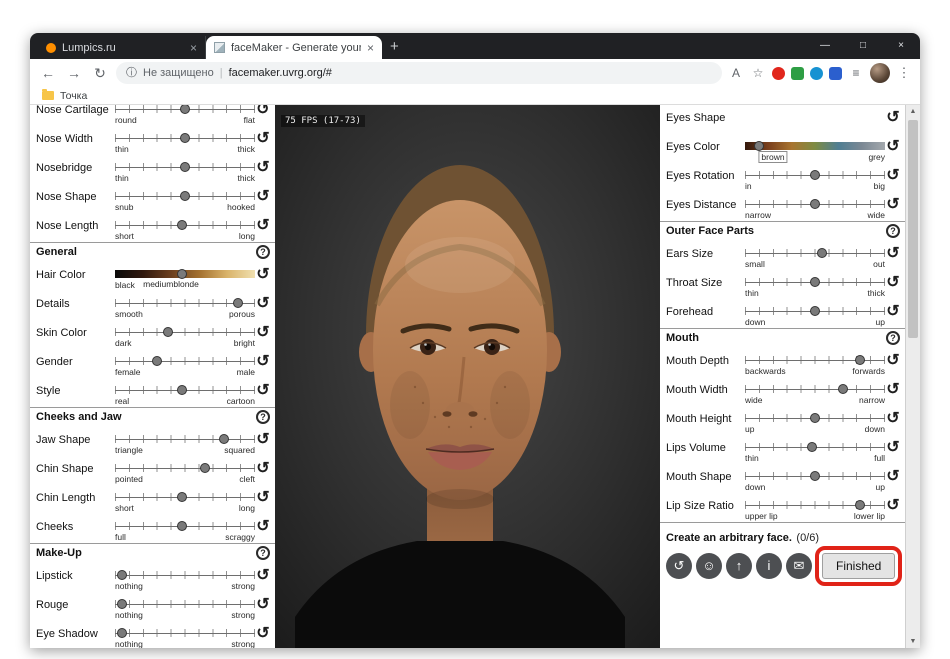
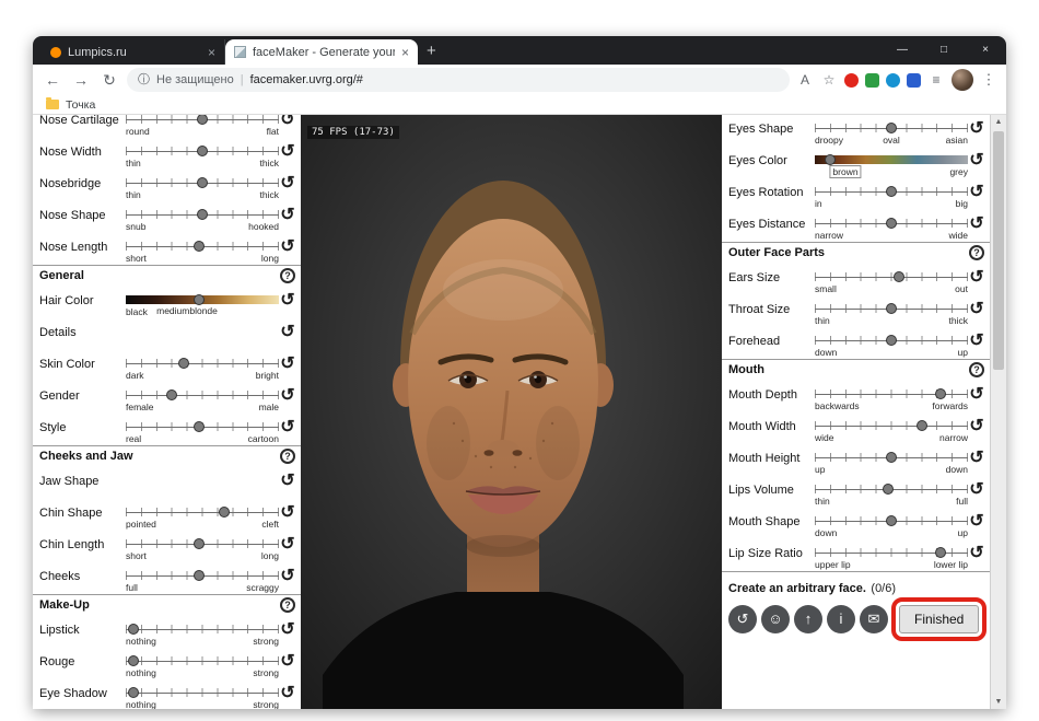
  Lumpics.ru
  ×
  faceMaker - Generate your
  ×
  +
  —
  □
  ×
  ←
  →
  ↻
  ⓘ
  Не защищено
  |
  facemaker.uvrg.org/#
  A
  ☆
  ≡
  ⋮
  Точка
  Nose Cartilage
  round
  flat
  ↺
  Nose Width
  thin
  thick
  ↺
  Nosebridge
  thin
  thick
  ↺
  Nose Shape
  snub
  hooked
  ↺
  Nose Length
  short
  long
  ↺
  General
  ?
  Hair Color
  black
  mediumblonde
  ↺
  Details
- smooth
- porous
  ↺
  Skin Color
  dark
  bright
  ↺
  Gender
  female
  male
  ↺
  Style
  real
  cartoon
  ↺
  Cheeks and Jaw
  ?
  Jaw Shape
- triangle
- squared
  ↺
  Chin Shape
  pointed
  cleft
  ↺
  Chin Length
  short
  long
  ↺
  Cheeks
  full
  scraggy
  ↺
  Make-Up
  ?
  Lipstick
  nothing
  strong
  ↺
  Rouge
  nothing
  strong
  ↺
  Eye Shadow
  nothing
  strong
  ↺
  75 FPS (17-73)
  Eyes Shape
+ droopy
+ oval
+ asian
  ↺
  Eyes Color
  grey
  brown
  ↺
  Eyes Rotation
  in
  big
  ↺
  Eyes Distance
  narrow
  wide
  ↺
  Outer Face Parts
  ?
  Ears Size
  small
  out
  ↺
  Throat Size
  thin
  thick
  ↺
  Forehead
  down
  up
  ↺
  Mouth
  ?
  Mouth Depth
  backwards
  forwards
  ↺
  Mouth Width
  wide
  narrow
  ↺
  Mouth Height
  up
  down
  ↺
  Lips Volume
  thin
  full
  ↺
  Mouth Shape
  down
  up
  ↺
  Lip Size Ratio
  upper lip
  lower lip
  ↺
  Create an arbitrary face. (0/6)
  ↺
  ☺
  ↑
  i
  ✉
  Finished
